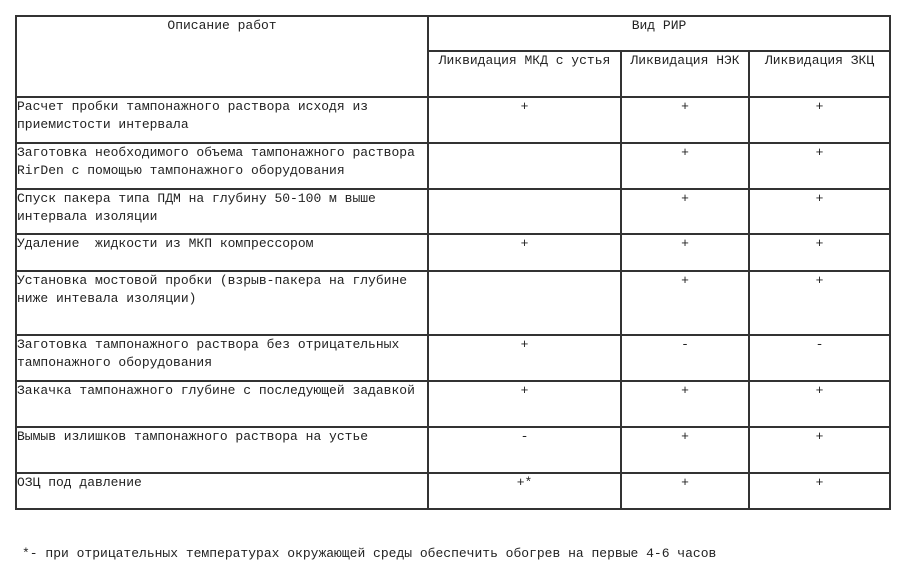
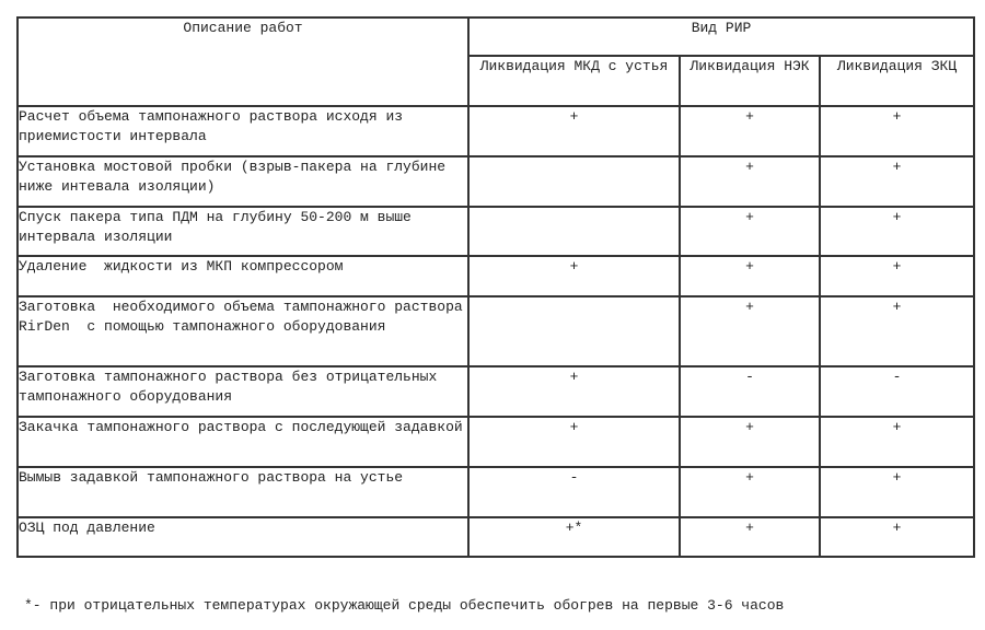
  Описание работ	Вид РИР
  Ликвидация МКД с устья	Ликвидация НЭК	Ликвидация ЗКЦ
- Расчет пробки тампонажного раствора исходя из приемистости интервала	+	+	+
+ Расчет объема тампонажного раствора исходя из приемистости интервала	+	+	+
- Заготовка необходимого объема тампонажного раствора RirDen с помощью тампонажного оборудования		+	+
+ Установка мостовой пробки (взрыв-пакера на глубине ниже интевала изоляции)		+	+
- Спуск пакера типа ПДМ на глубину 50-100 м выше интервала изоляции		+	+
+ Спуск пакера типа ПДМ на глубину 50-200 м выше интервала изоляции		+	+
  Удаление жидкости из МКП компрессором	+	+	+
- Установка мостовой пробки (взрыв-пакера на глубине ниже интевала изоляции)		+	+
+ Заготовка необходимого объема тампонажного раствора RirDen с помощью тампонажного оборудования		+	+
  Заготовка тампонажного раствора без отрицательных тампонажного оборудования	+	-	-
- Закачка тампонажного глубине с последующей задавкой	+	+	+
+ Закачка тампонажного раствора с последующей задавкой	+	+	+
- Вымыв излишков тампонажного раствора на устье	-	+	+
+ Вымыв задавкой тампонажного раствора на устье	-	+	+
  ОЗЦ под давление	+*	+	+
- *- при отрицательных температурах окружающей среды обеспечить обогрев на первые 4-6 часов
+ *- при отрицательных температурах окружающей среды обеспечить обогрев на первые 3-6 часов
